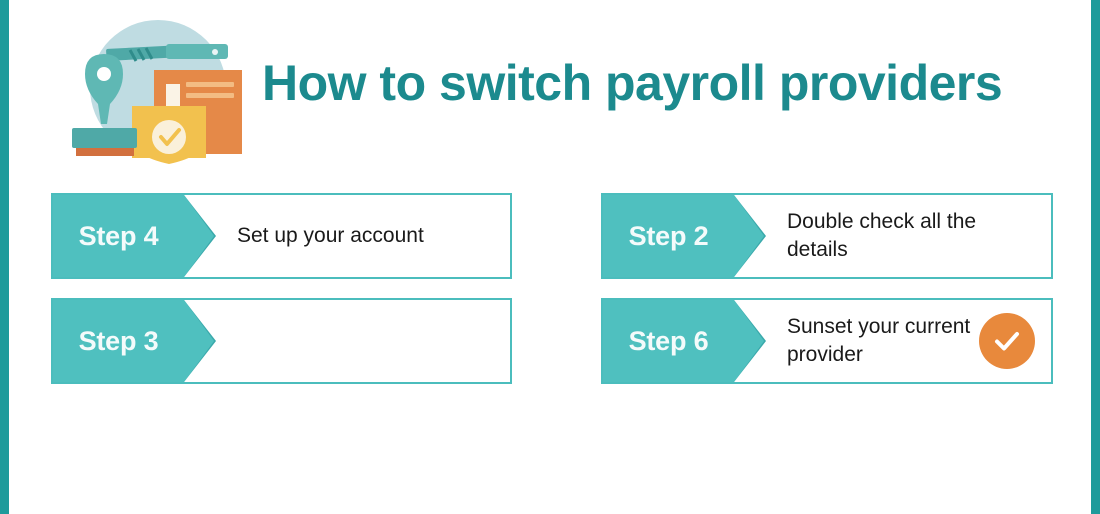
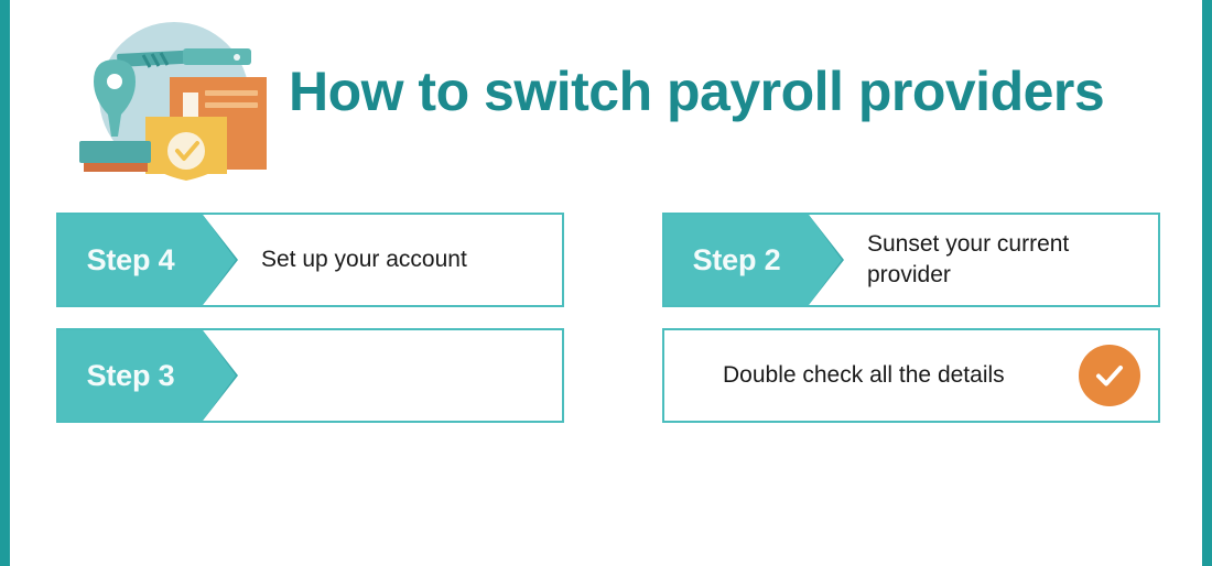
  How to switch payroll providers
  Step 4
  Set up your account
  Step 2
- Double check all the details
+ Sunset your current provider
  Step 3
- Step 6
- Sunset your current provider
+ Double check all the details
